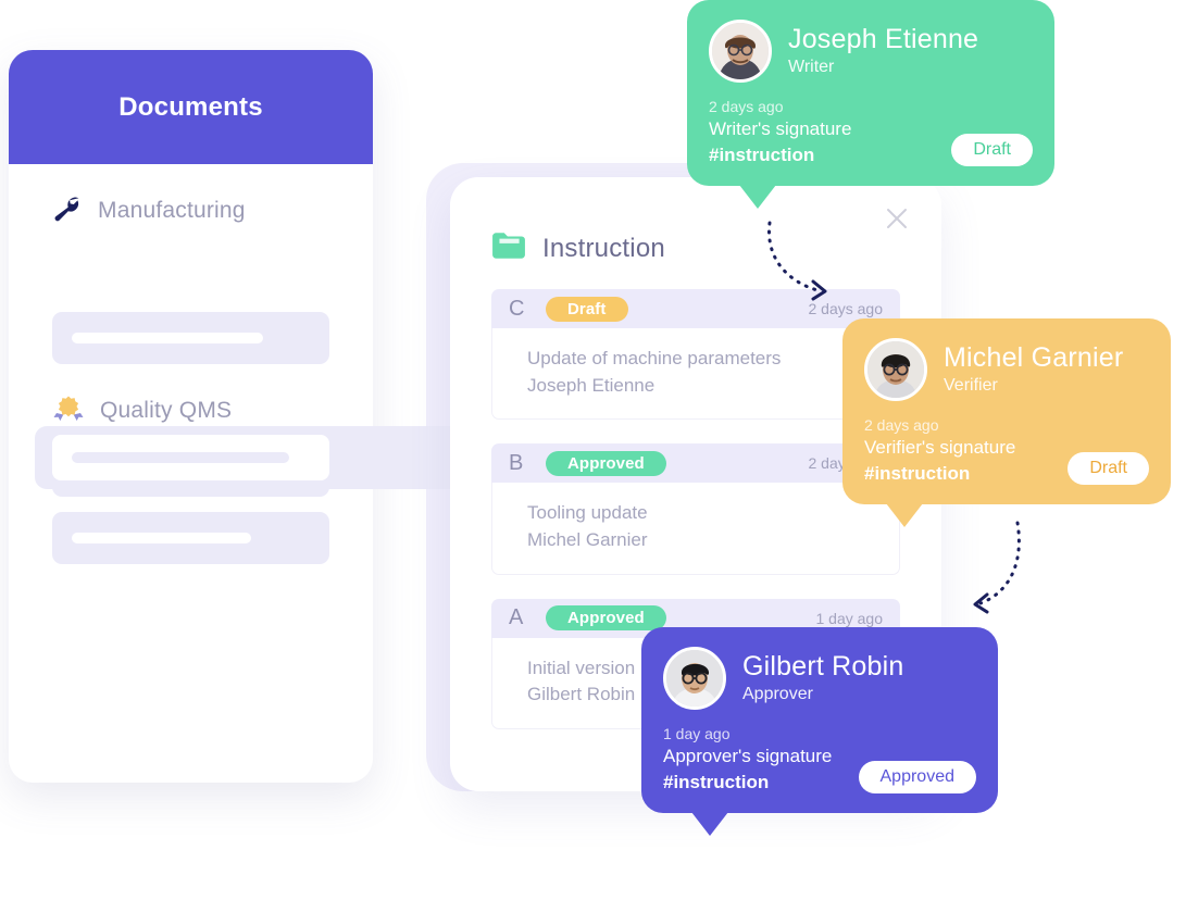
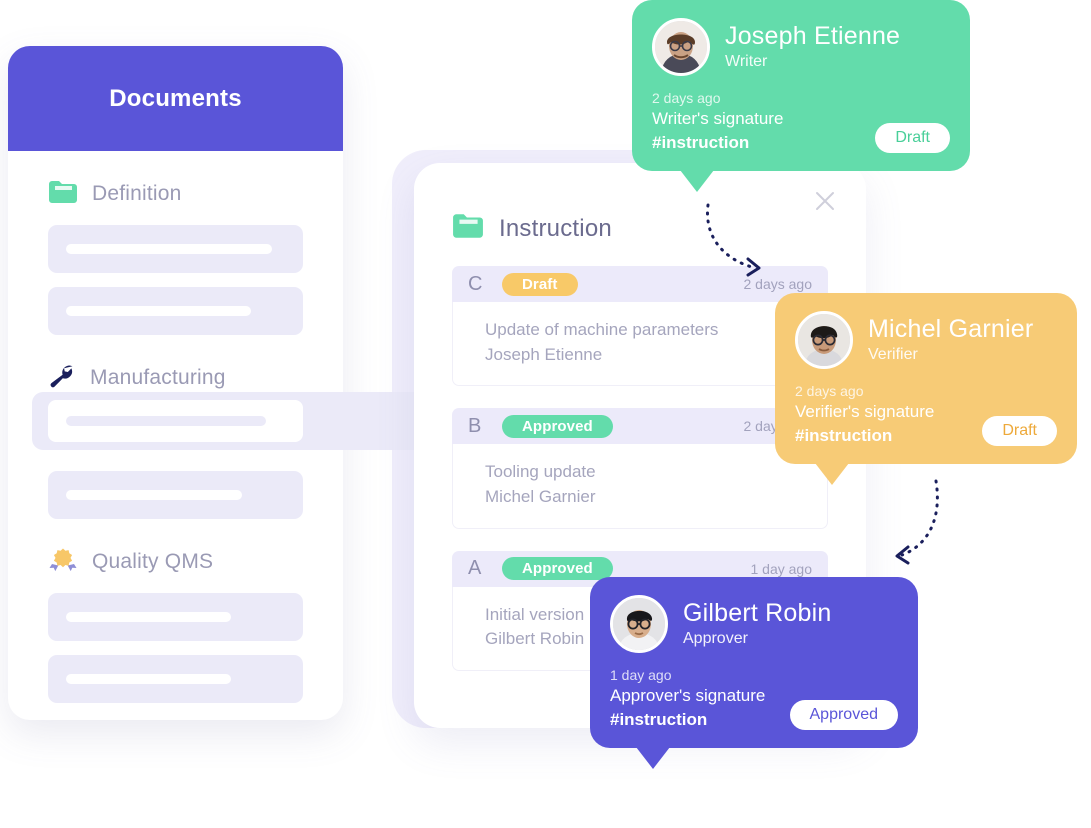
  Documents
+ Definition
  Manufacturing
  Quality QMS
  Instruction
  C
  Draft
  2 days ago
  Update of machine parameters
  Joseph Etienne
  B
  Approved
  Tooling update
  Michel Garnier
  A
  Approved
  1 day ago
  Initial version
  Gilbert Robin
  Joseph Etienne
  Writer
  2 days ago
  Writer's signature
  #instruction
  Draft
  Michel Garnier
  Verifier
  2 days ago
  Verifier's signature
  #instruction
  Draft
  Gilbert Robin
  Approver
  1 day ago
  Approver's signature
  #instruction
  Approved
